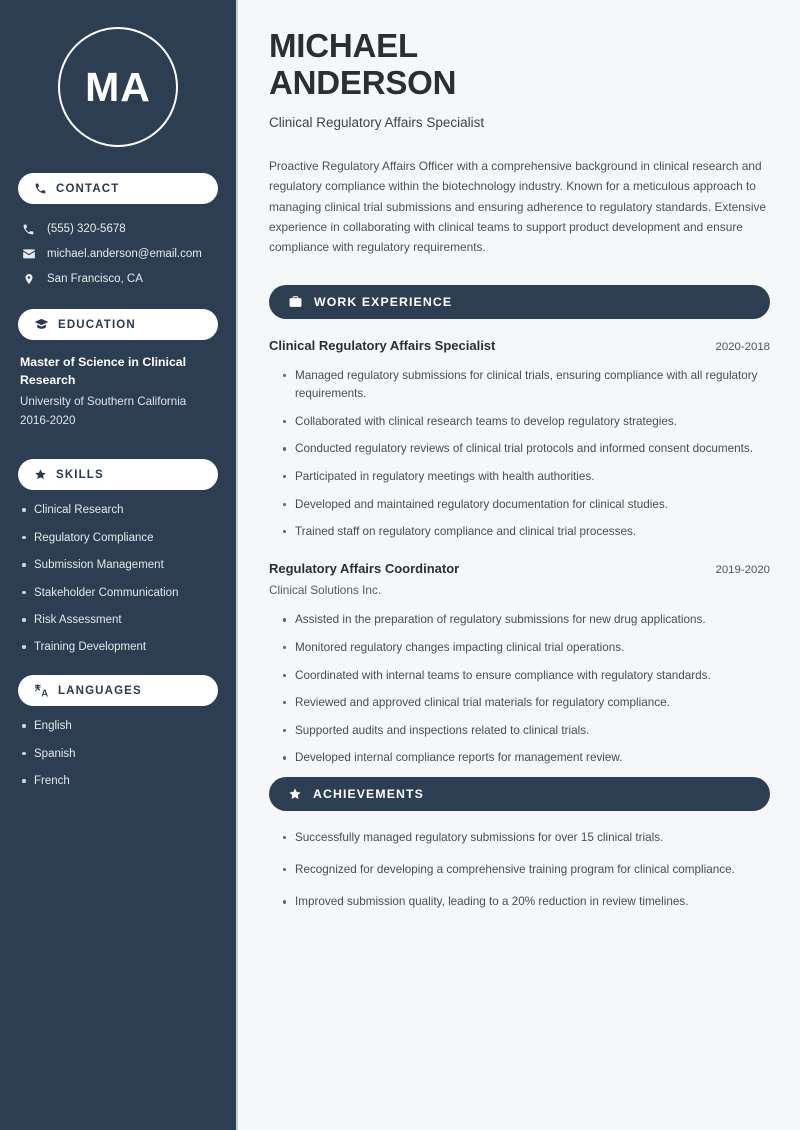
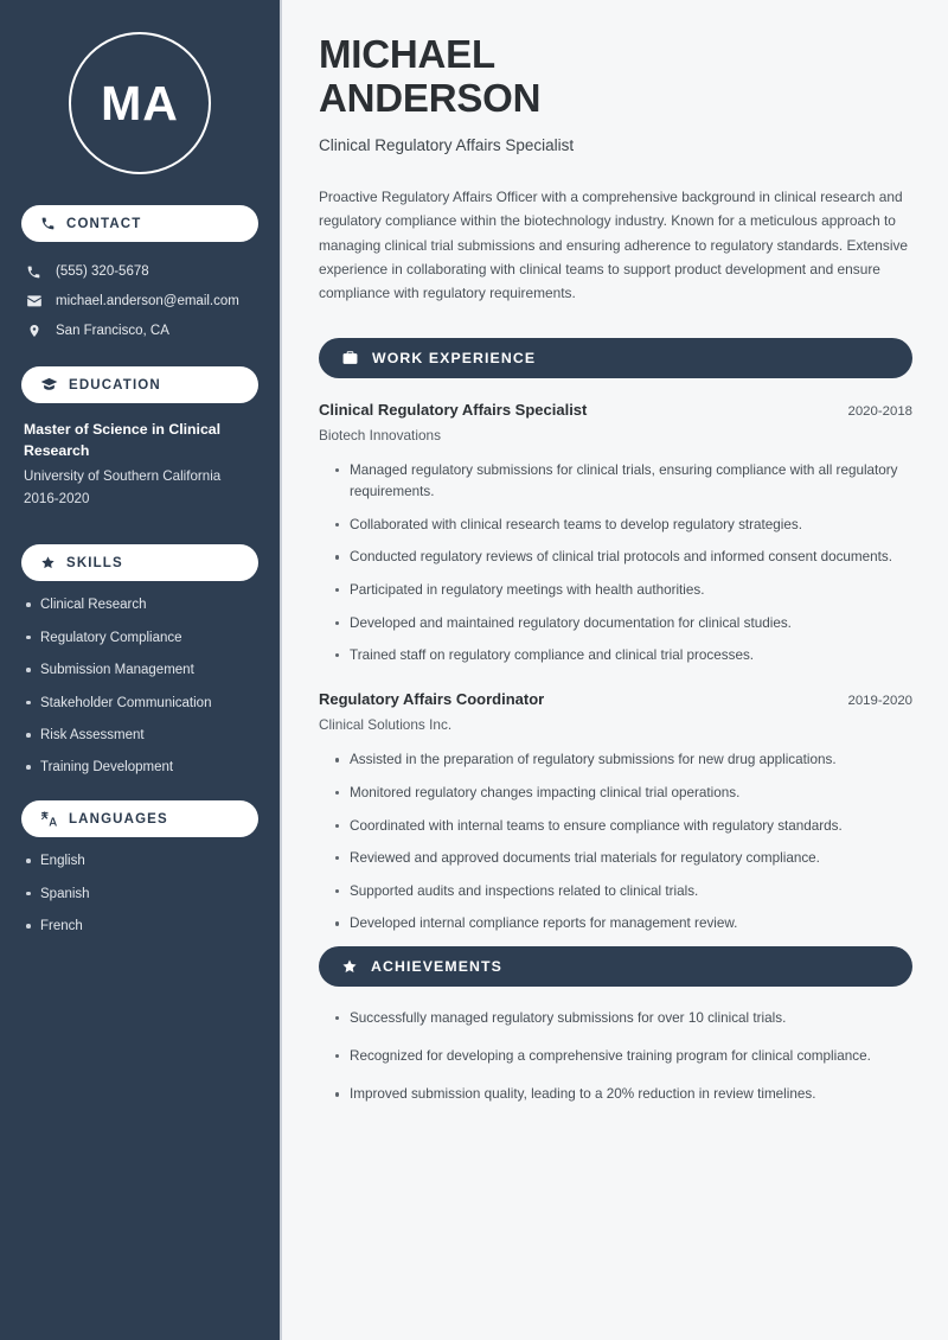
  MA
  CONTACT
  (555) 320-5678
  michael.anderson@email.com
  San Francisco, CA
  EDUCATION
  Master of Science in Clinical Research
  University of Southern California
  2016-2020
  SKILLS
  Clinical Research
  Regulatory Compliance
  Submission Management
  Stakeholder Communication
  Risk Assessment
  Training Development
  LANGUAGES
  English
  Spanish
  French
  MICHAEL
  ANDERSON
  Clinical Regulatory Affairs Specialist
  Proactive Regulatory Affairs Officer with a comprehensive background in clinical research and regulatory compliance within the biotechnology industry. Known for a meticulous approach to managing clinical trial submissions and ensuring adherence to regulatory standards. Extensive experience in collaborating with clinical teams to support product development and ensure compliance with regulatory requirements.
  WORK EXPERIENCE
  Clinical Regulatory Affairs Specialist
  2020-2018
+ Biotech Innovations
  Managed regulatory submissions for clinical trials, ensuring compliance with all regulatory requirements.
  Collaborated with clinical research teams to develop regulatory strategies.
  Conducted regulatory reviews of clinical trial protocols and informed consent documents.
  Participated in regulatory meetings with health authorities.
  Developed and maintained regulatory documentation for clinical studies.
  Trained staff on regulatory compliance and clinical trial processes.
  Regulatory Affairs Coordinator
  2019-2020
  Clinical Solutions Inc.
  Assisted in the preparation of regulatory submissions for new drug applications.
  Monitored regulatory changes impacting clinical trial operations.
  Coordinated with internal teams to ensure compliance with regulatory standards.
- Reviewed and approved clinical trial materials for regulatory compliance.
+ Reviewed and approved documents trial materials for regulatory compliance.
  Supported audits and inspections related to clinical trials.
  Developed internal compliance reports for management review.
  ACHIEVEMENTS
- Successfully managed regulatory submissions for over 15 clinical trials.
+ Successfully managed regulatory submissions for over 10 clinical trials.
  Recognized for developing a comprehensive training program for clinical compliance.
  Improved submission quality, leading to a 20% reduction in review timelines.
